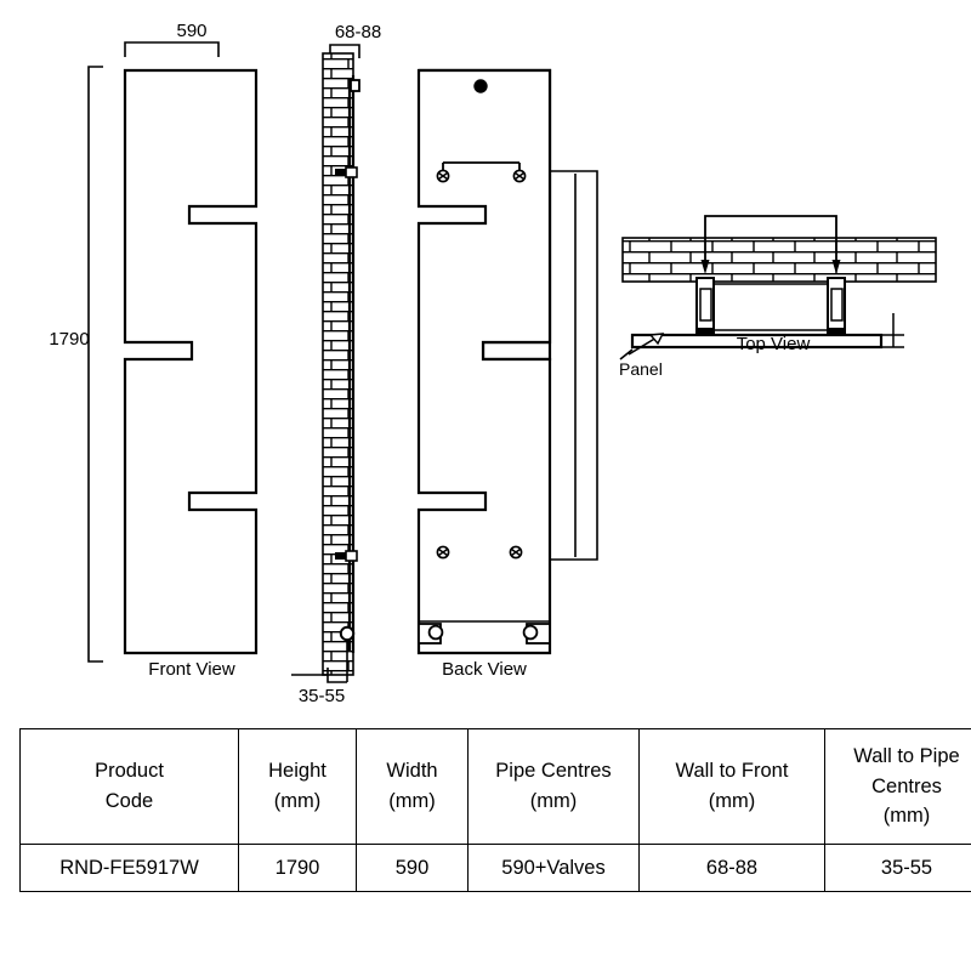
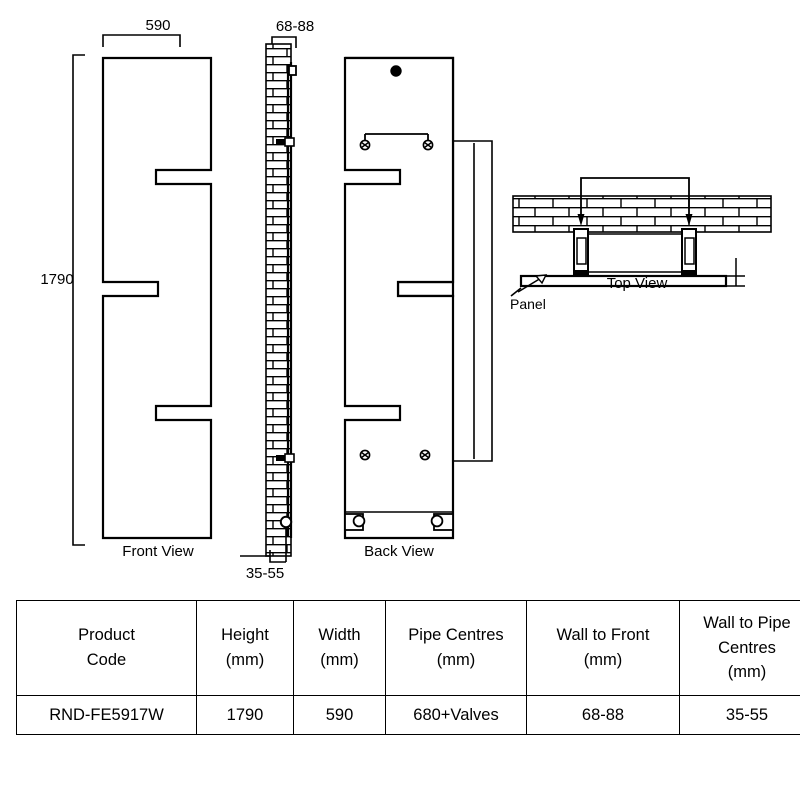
  590
  1790
  Front View
  68-88
  35-55
  Back View
  Panel
  Top View
  Product Code	Height (mm)	Width (mm)	Pipe Centres (mm)	Wall to Front (mm)	Wall to Pipe Centres (mm)
- RND-FE5917W	1790	590	590+Valves	68-88	35-55
+ RND-FE5917W	1790	590	680+Valves	68-88	35-55
